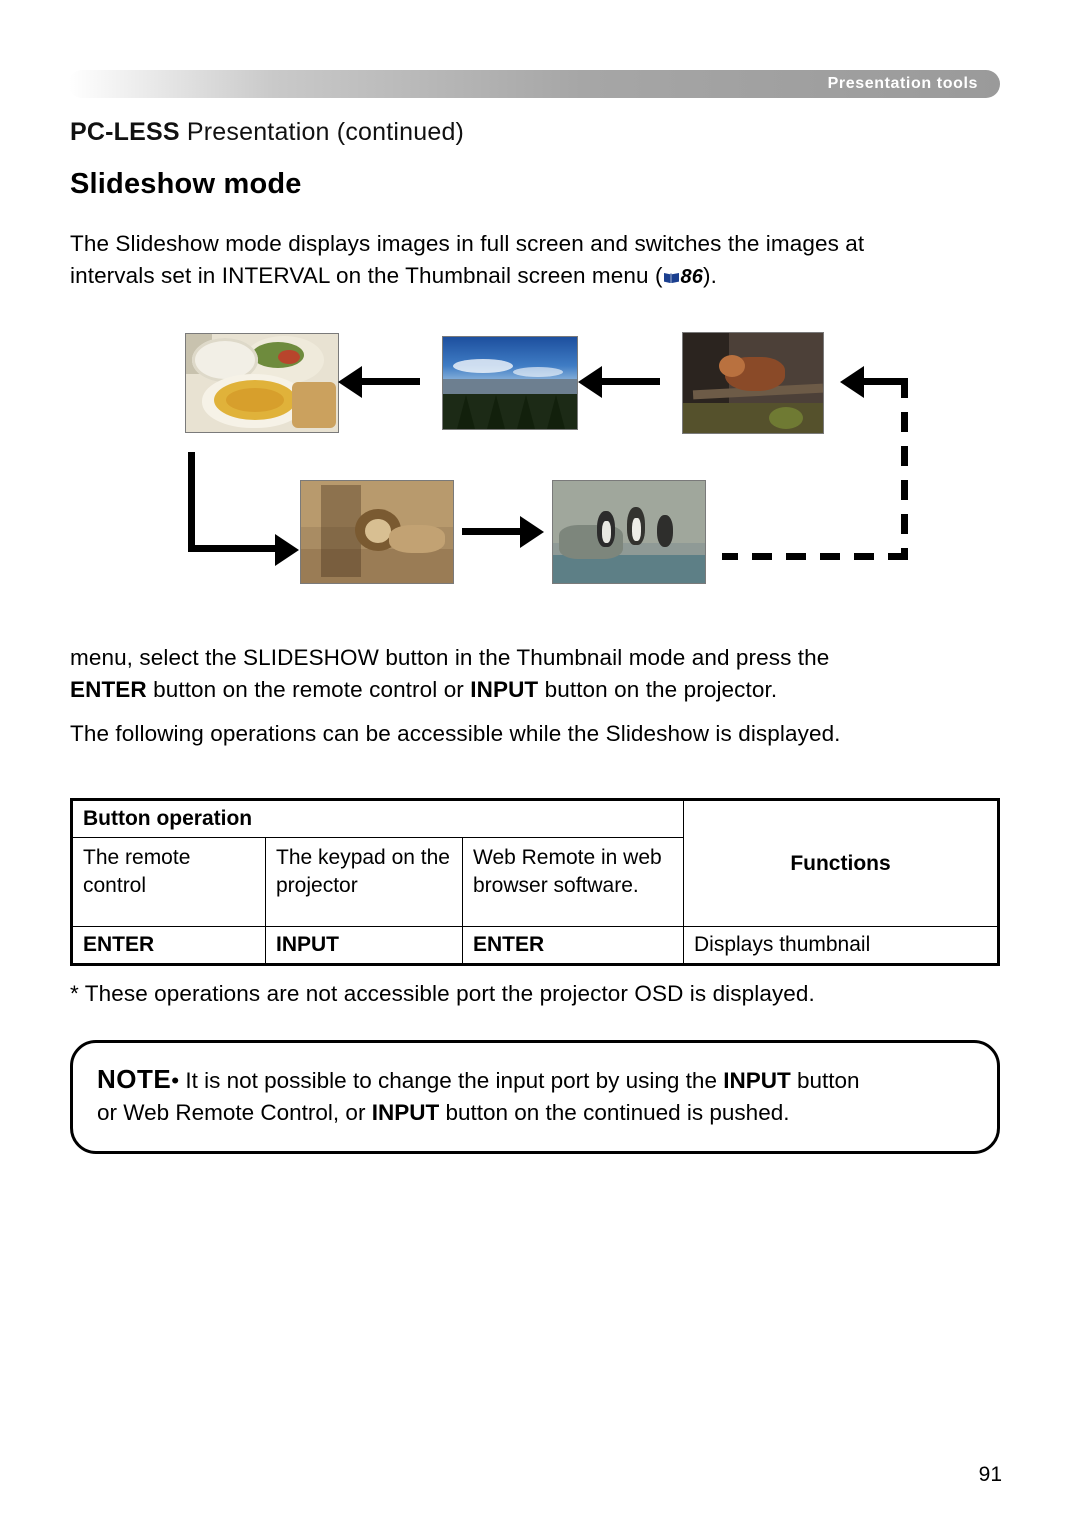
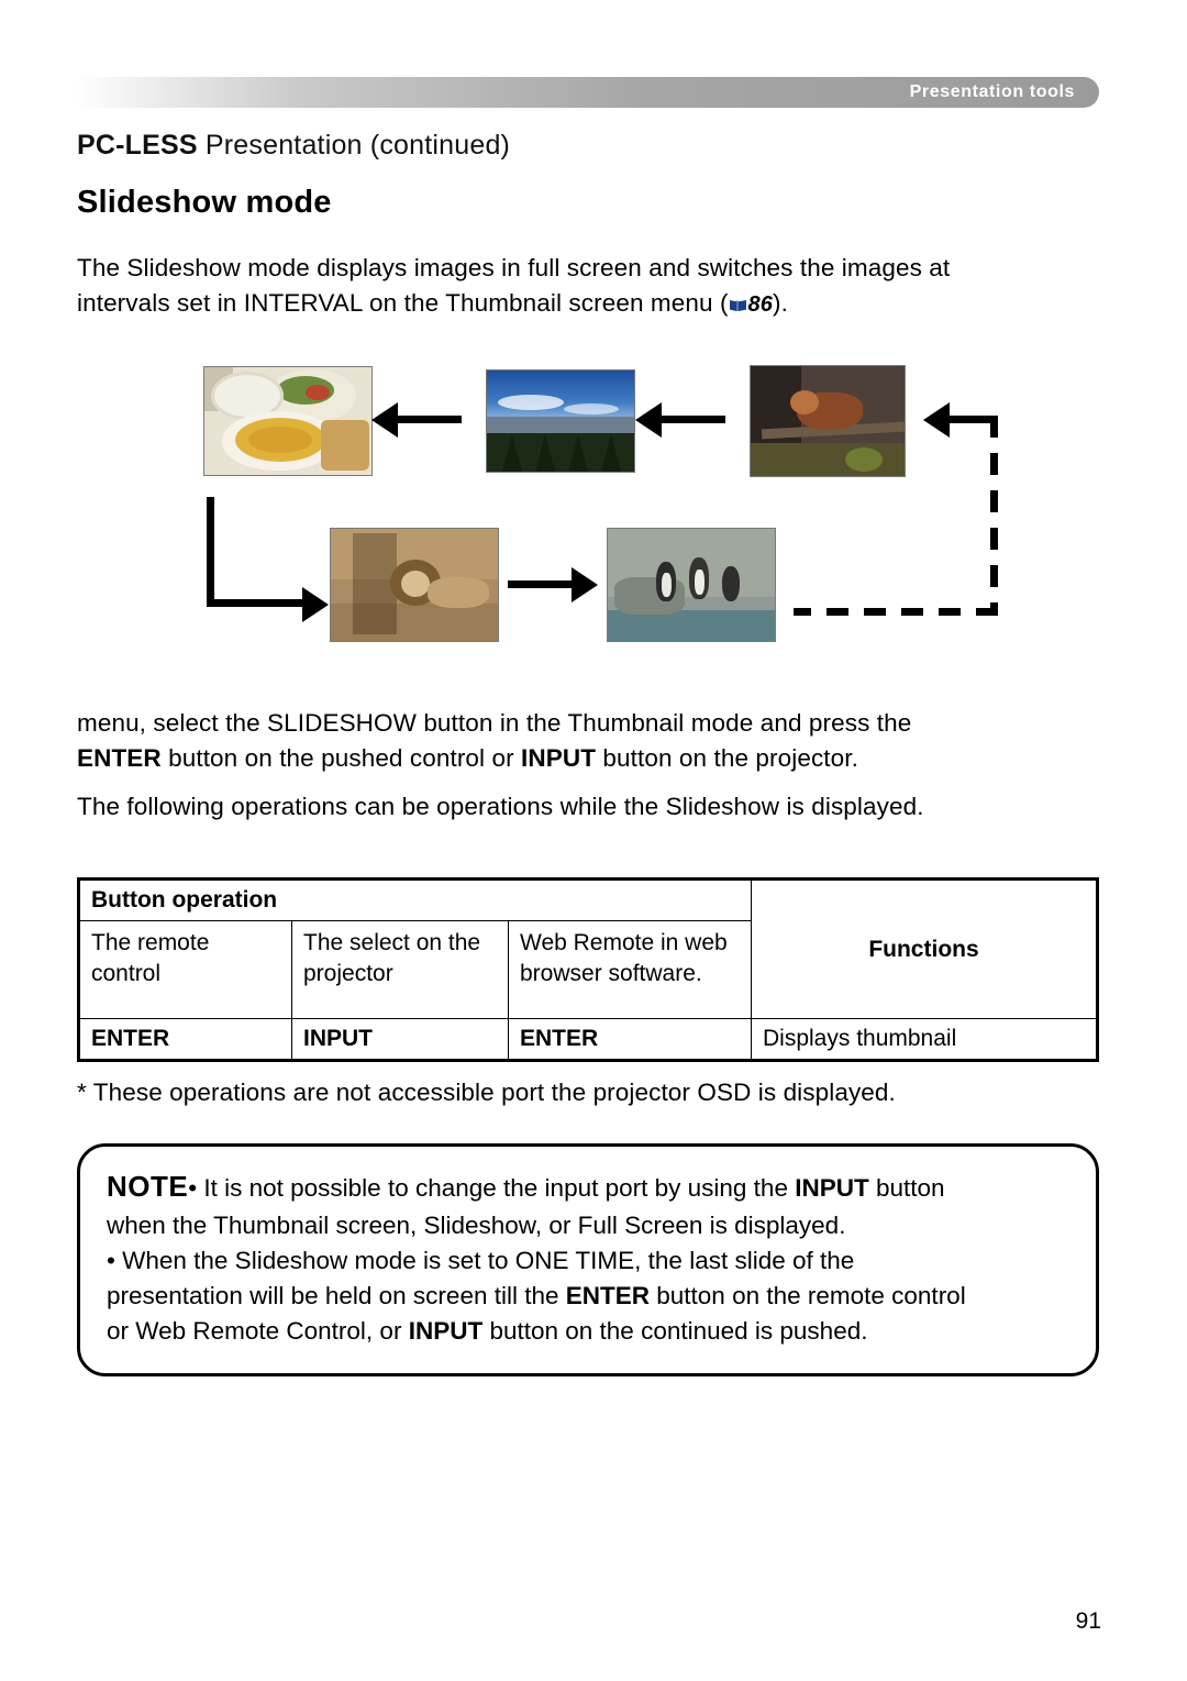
  Presentation tools
  PC-LESS Presentation (continued)
  Slideshow mode
  The Slideshow mode displays images in full screen and switches the images at
  intervals set in INTERVAL on the Thumbnail screen menu ( 86).
  menu, select the SLIDESHOW button in the Thumbnail mode and press the
- ENTER button on the remote control or INPUT button on the projector.
+ ENTER button on the pushed control or INPUT button on the projector.
- The following operations can be accessible while the Slideshow is displayed.
+ The following operations can be operations while the Slideshow is displayed.
  Button operation	Functions
- The remote control	The keypad on the projector	Web Remote in web browser software.
+ The remote control	The select on the projector	Web Remote in web browser software.
  ENTER	INPUT	ENTER	Displays thumbnail
  * These operations are not accessible port the projector OSD is displayed.
  NOTE• It is not possible to change the input port by using the INPUT button
+ when the Thumbnail screen, Slideshow, or Full Screen is displayed.
+ • When the Slideshow mode is set to ONE TIME, the last slide of the
+ presentation will be held on screen till the ENTER button on the remote control
  or Web Remote Control, or INPUT button on the continued is pushed.
  91
